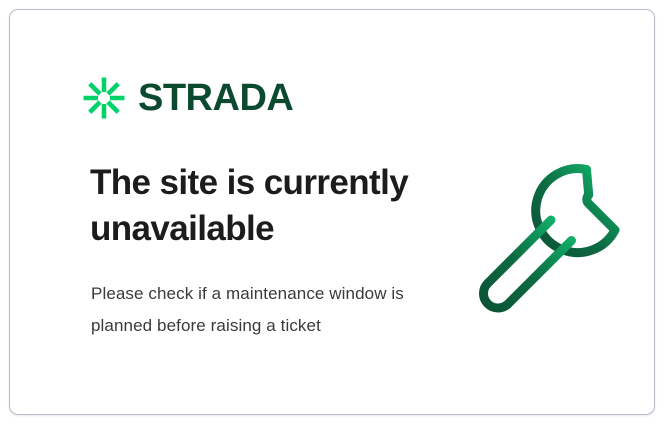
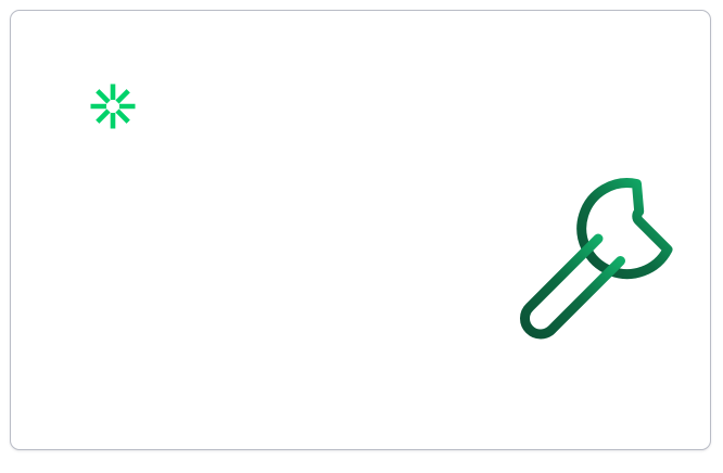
- STRADA
- The site is currently unavailable
- Please check if a maintenance window is planned before raising a ticket
